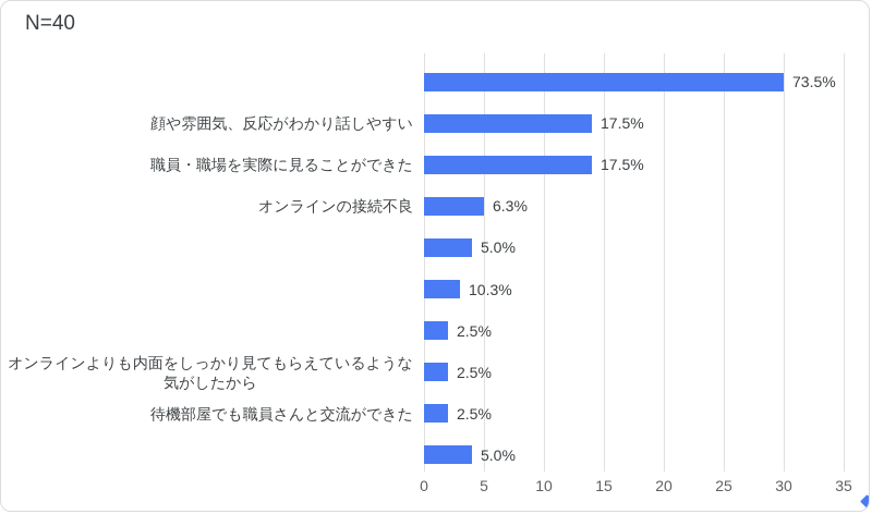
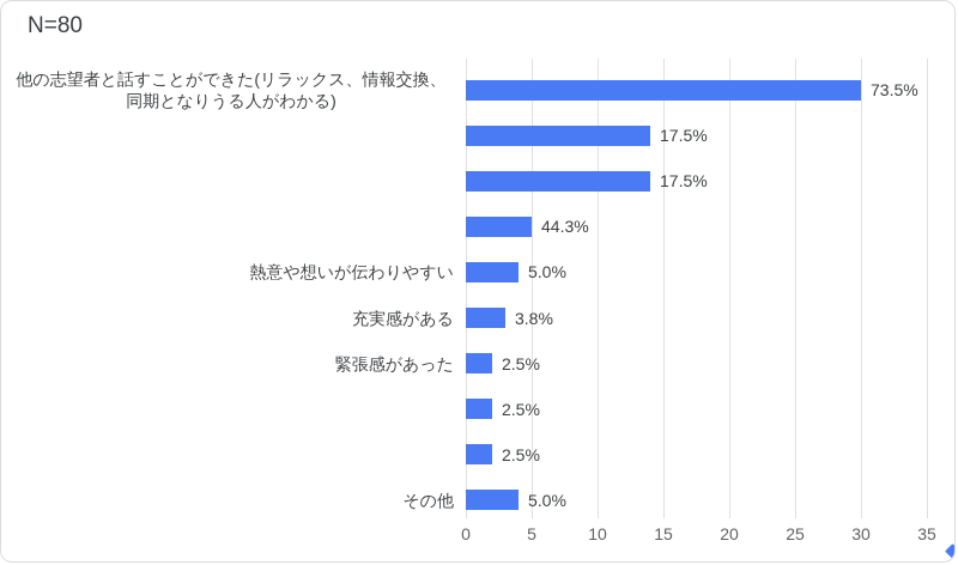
- N=40
+ N=80
  0
  5
  10
  15
  20
  25
  30
  35
  73.5%
+ 他の志望者と話すことができた(リラックス、情報交換、同期となりうる人がわかる)
  17.5%
- 顔や雰囲気、反応がわかり話しやすい
  17.5%
- 職員・職場を実際に見ることができた
- 6.3%
+ 44.3%
- オンラインの接続不良
  5.0%
+ 熱意や想いが伝わりやすい
- 10.3%
+ 3.8%
+ 充実感がある
  2.5%
+ 緊張感があった
  2.5%
- オンラインよりも内面をしっかり見てもらえているような気がしたから
  2.5%
- 待機部屋でも職員さんと交流ができた
  5.0%
+ その他
